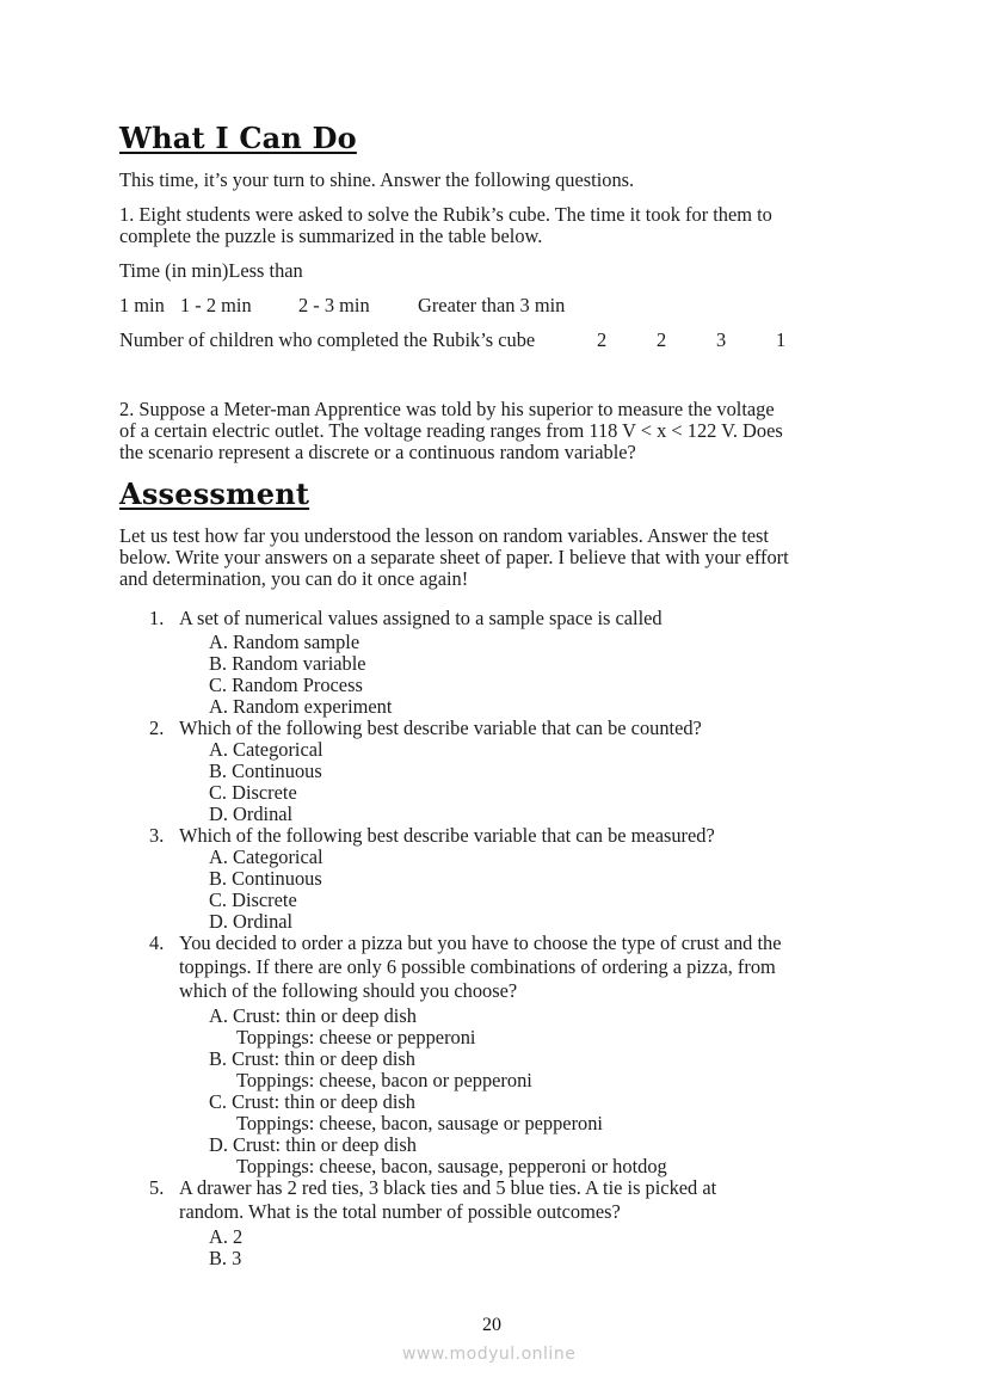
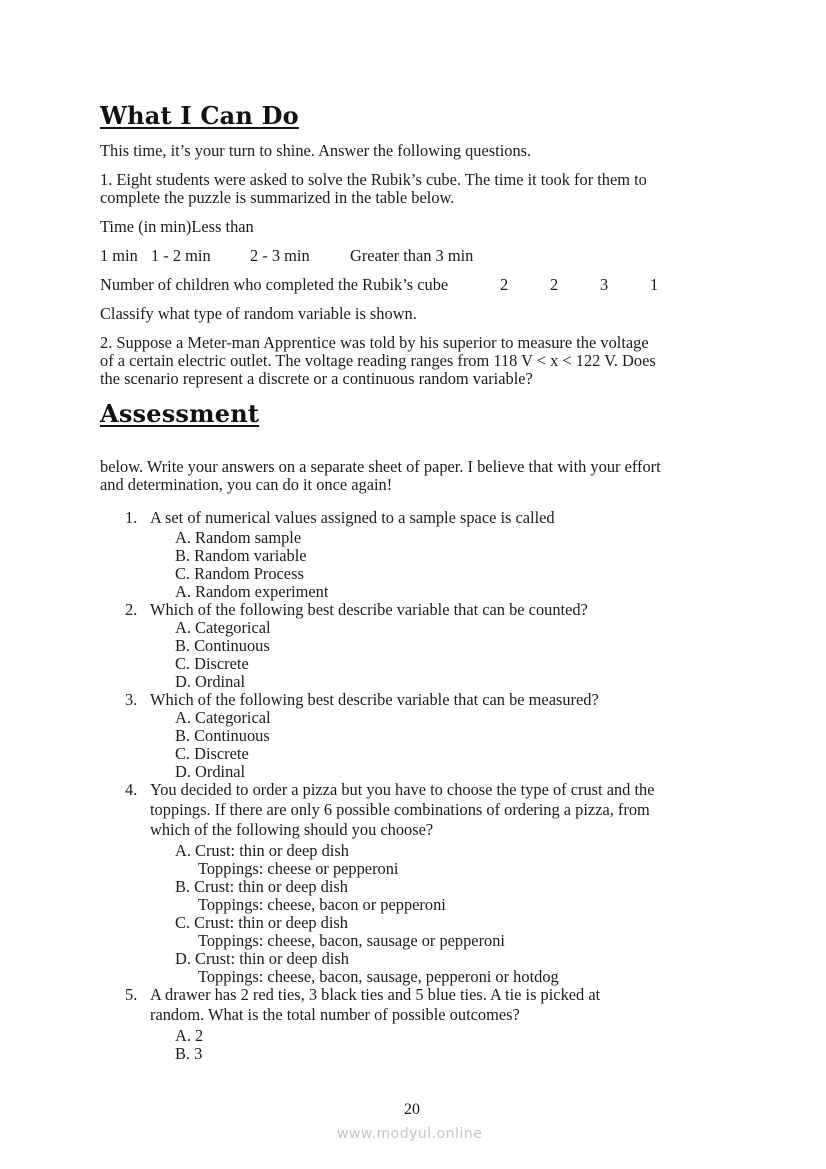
  What I Can Do
  This time, it’s your turn to shine. Answer the following questions.
  1. Eight students were asked to solve the Rubik’s cube. The time it took for them to
  complete the puzzle is summarized in the table below.
  Time (in min)Less than
  1 min
  1 - 2 min
  2 - 3 min
  Greater than 3 min
  Number of children who completed the Rubik’s cube
  2
  2
  3
  1
+ Classify what type of random variable is shown.
  2. Suppose a Meter-man Apprentice was told by his superior to measure the voltage
  of a certain electric outlet. The voltage reading ranges from 118 V < x < 122 V. Does
  the scenario represent a discrete or a continuous random variable?
  Assessment
- Let us test how far you understood the lesson on random variables. Answer the test
  below. Write your answers on a separate sheet of paper. I believe that with your effort
  and determination, you can do it once again!
  1.
  A set of numerical values assigned to a sample space is called
  A. Random sample
  B. Random variable
  C. Random Process
  A. Random experiment
  2.
  Which of the following best describe variable that can be counted?
  A. Categorical
  B. Continuous
  C. Discrete
  D. Ordinal
  3.
  Which of the following best describe variable that can be measured?
  A. Categorical
  B. Continuous
  C. Discrete
  D. Ordinal
  4.
  You decided to order a pizza but you have to choose the type of crust and the
  toppings. If there are only 6 possible combinations of ordering a pizza, from
  which of the following should you choose?
  A. Crust: thin or deep dish
  Toppings: cheese or pepperoni
  B. Crust: thin or deep dish
  Toppings: cheese, bacon or pepperoni
  C. Crust: thin or deep dish
  Toppings: cheese, bacon, sausage or pepperoni
  D. Crust: thin or deep dish
  Toppings: cheese, bacon, sausage, pepperoni or hotdog
  5.
  A drawer has 2 red ties, 3 black ties and 5 blue ties. A tie is picked at
  random. What is the total number of possible outcomes?
  A. 2
  B. 3
  20
  www.modyul.online
